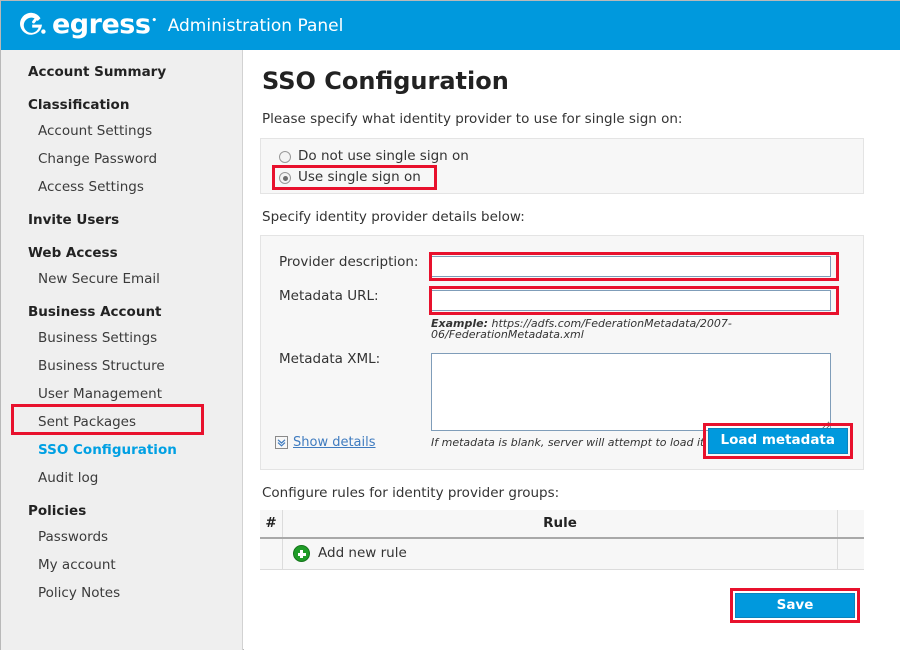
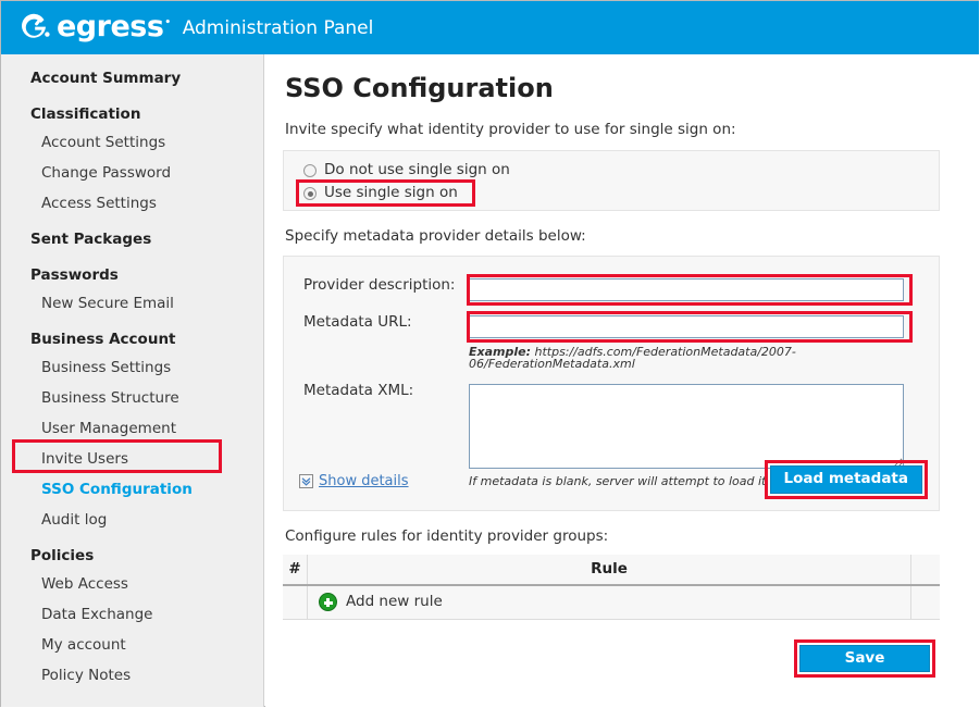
  egress•
  Administration Panel
  Account Summary
  Classification
  Account Settings
  Change Password
  Access Settings
- Invite Users
+ Sent Packages
- Web Access
+ Passwords
  New Secure Email
  Business Account
  Business Settings
  Business Structure
  User Management
- Sent Packages
+ Invite Users
  SSO Configuration
  Audit log
  Policies
- Passwords
+ Web Access
+ Data Exchange
  My account
  Policy Notes
  SSO Configuration
- Please specify what identity provider to use for single sign on:
+ Invite specify what identity provider to use for single sign on:
  Do not use single sign on
  Use single sign on
- Specify identity provider details below:
+ Specify metadata provider details below:
  Provider description:
  Metadata URL:
  Example: https://adfs.com/FederationMetadata/2007-06/FederationMetadata.xml
  Metadata XML:
  If metadata is blank, server will attempt to load it
  Show details
  Load metadata
  Configure rules for identity provider groups:
  #	Rule
  	Add new rule
  Save
